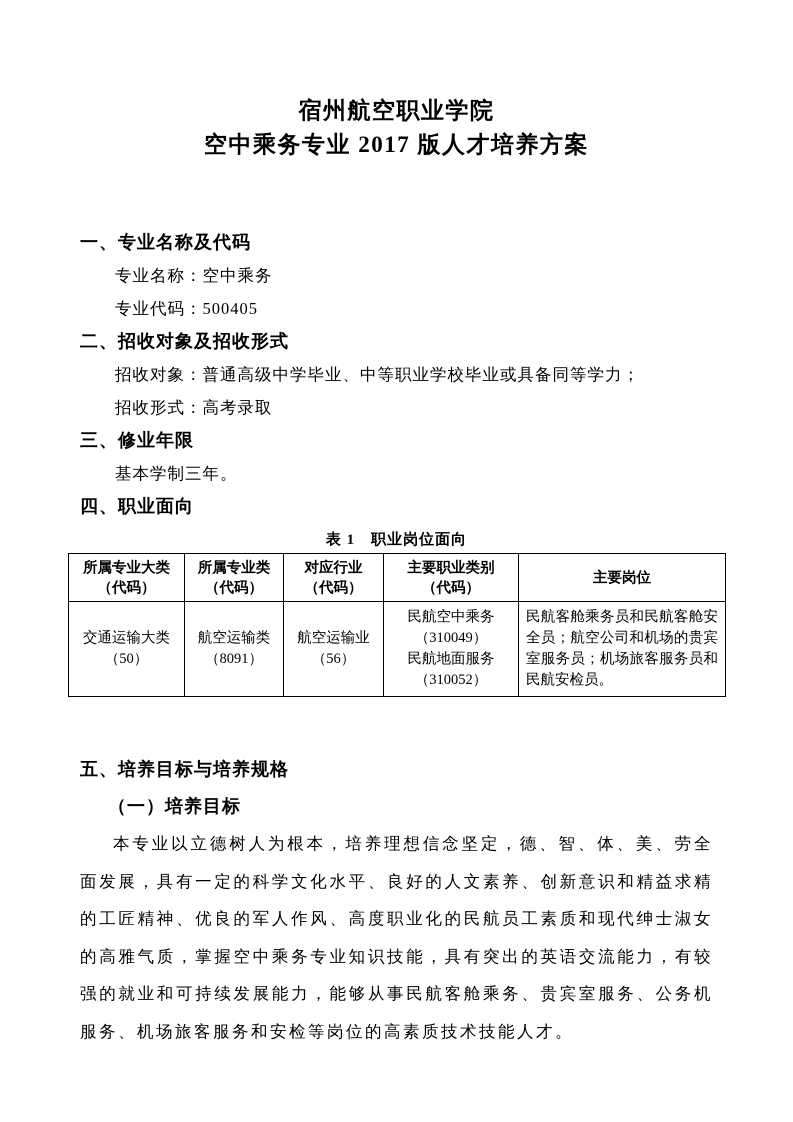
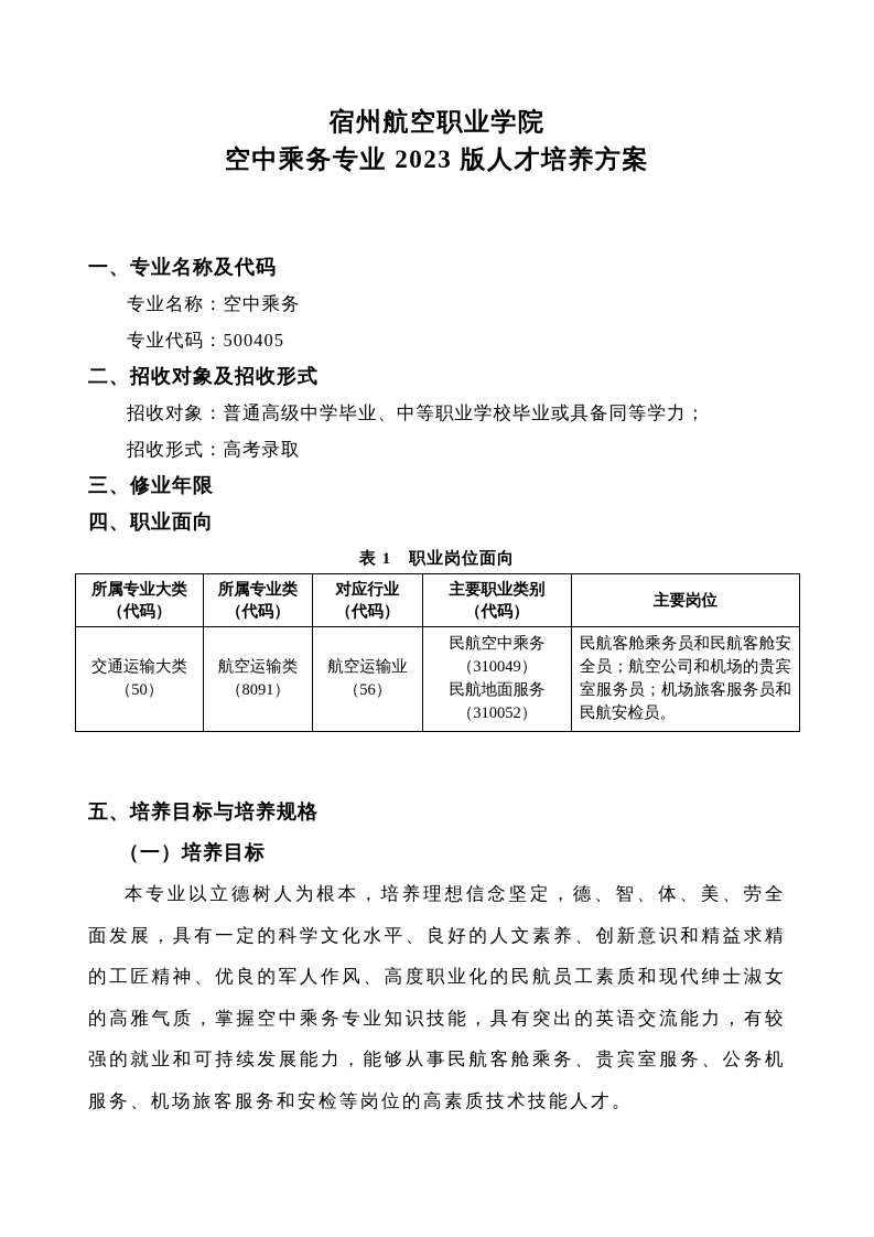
  宿州航空职业学院
- 空中乘务专业 2017 版人才培养方案
+ 空中乘务专业 2023 版人才培养方案
  一、专业名称及代码
  专业名称：空中乘务
  专业代码：500405
  二、招收对象及招收形式
  招收对象：普通高级中学毕业、中等职业学校毕业或具备同等学力；
  招收形式：高考录取
  三、修业年限
- 基本学制三年。
  四、职业面向
  表 1 职业岗位面向
  所属专业大类 （代码）	所属专业类 （代码）	对应行业 （代码）	主要职业类别 （代码）	主要岗位
  交通运输大类 （50）	航空运输类 （8091）	航空运输业 （56）	民航空中乘务 （310049） 民航地面服务 （310052）	民航客舱乘务员和民航客舱安全员；航空公司和机场的贵宾室服务员；机场旅客服务员和民航安检员。
  五、培养目标与培养规格
  （一）培养目标
  本专业以立德树人为根本，培养理想信念坚定，德、智、体、美、劳全面发展，具有一定的科学文化水平、良好的人文素养、创新意识和精益求精的工匠精神、优良的军人作风、高度职业化的民航员工素质和现代绅士淑女的高雅气质，掌握空中乘务专业知识技能，具有突出的英语交流能力，有较强的就业和可持续发展能力，能够从事民航客舱乘务、贵宾室服务、公务机服务、机场旅客服务和安检等岗位的高素质技术技能人才。
